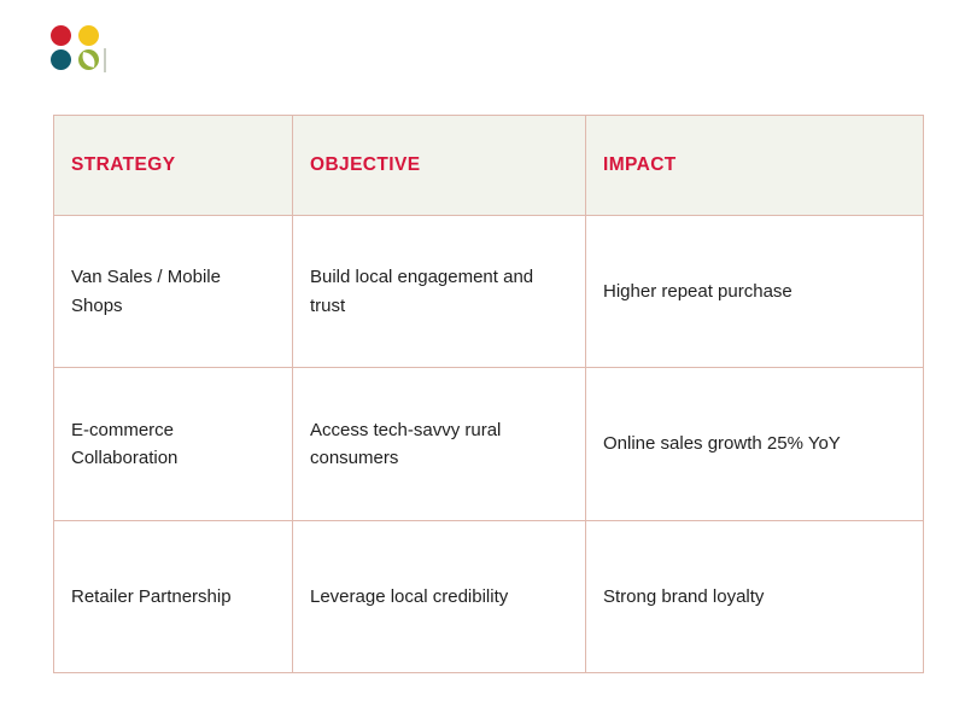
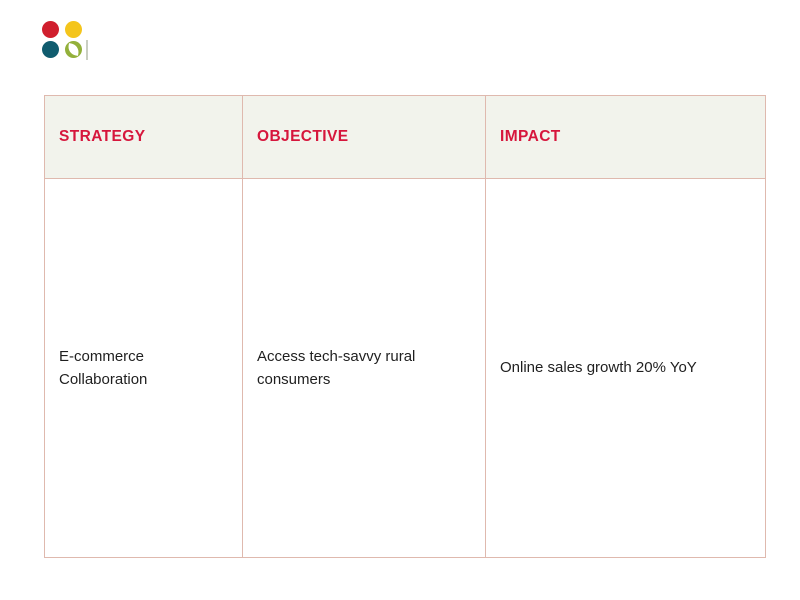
  STRATEGY	OBJECTIVE	IMPACT
- Van Sales / Mobile Shops	Build local engagement and trust	Higher repeat purchase
- E-commerce Collaboration	Access tech-savvy rural consumers	Online sales growth 25% YoY
+ E-commerce Collaboration	Access tech-savvy rural consumers	Online sales growth 20% YoY
- Retailer Partnership	Leverage local credibility	Strong brand loyalty
